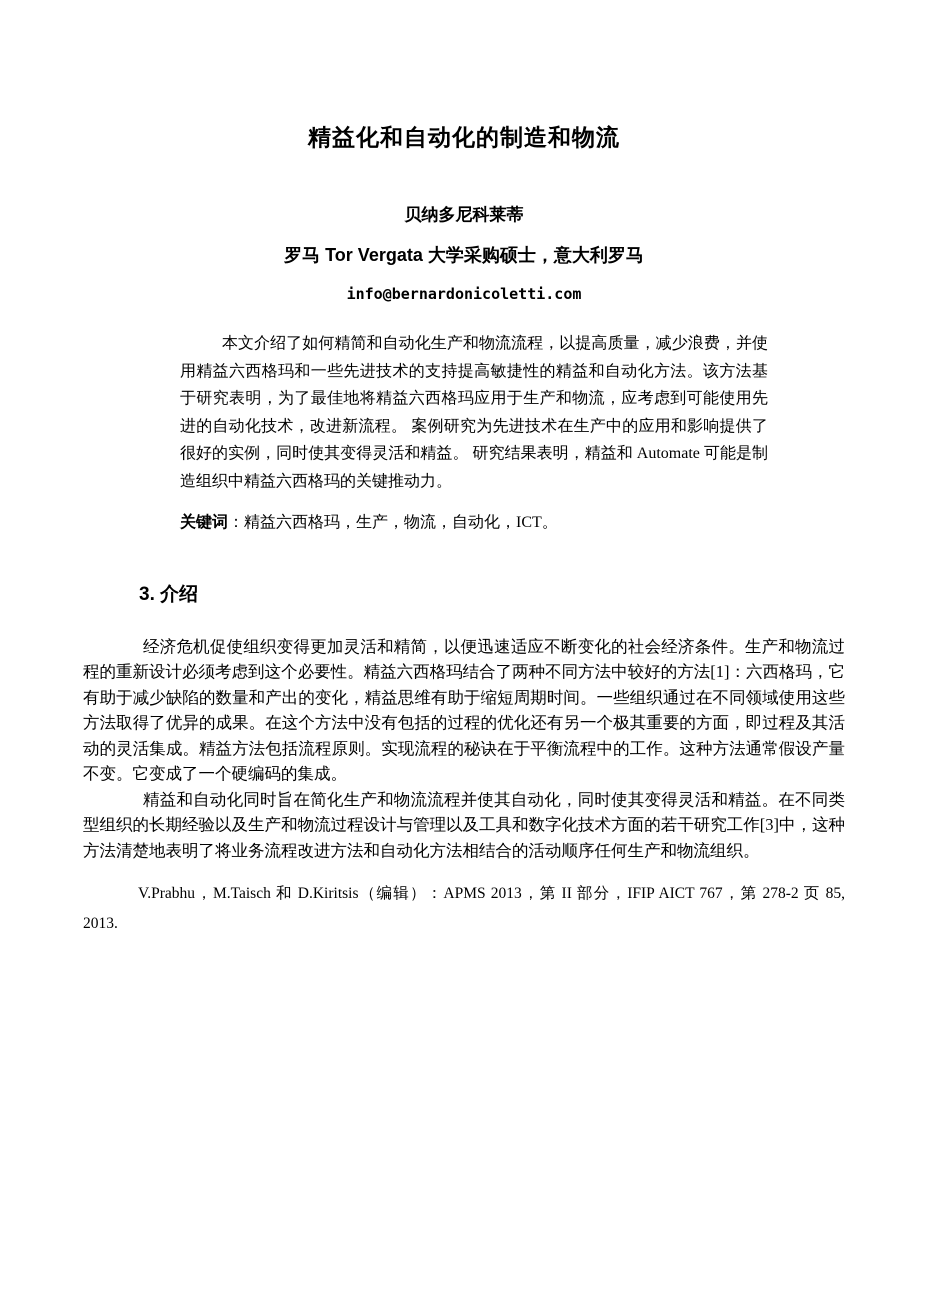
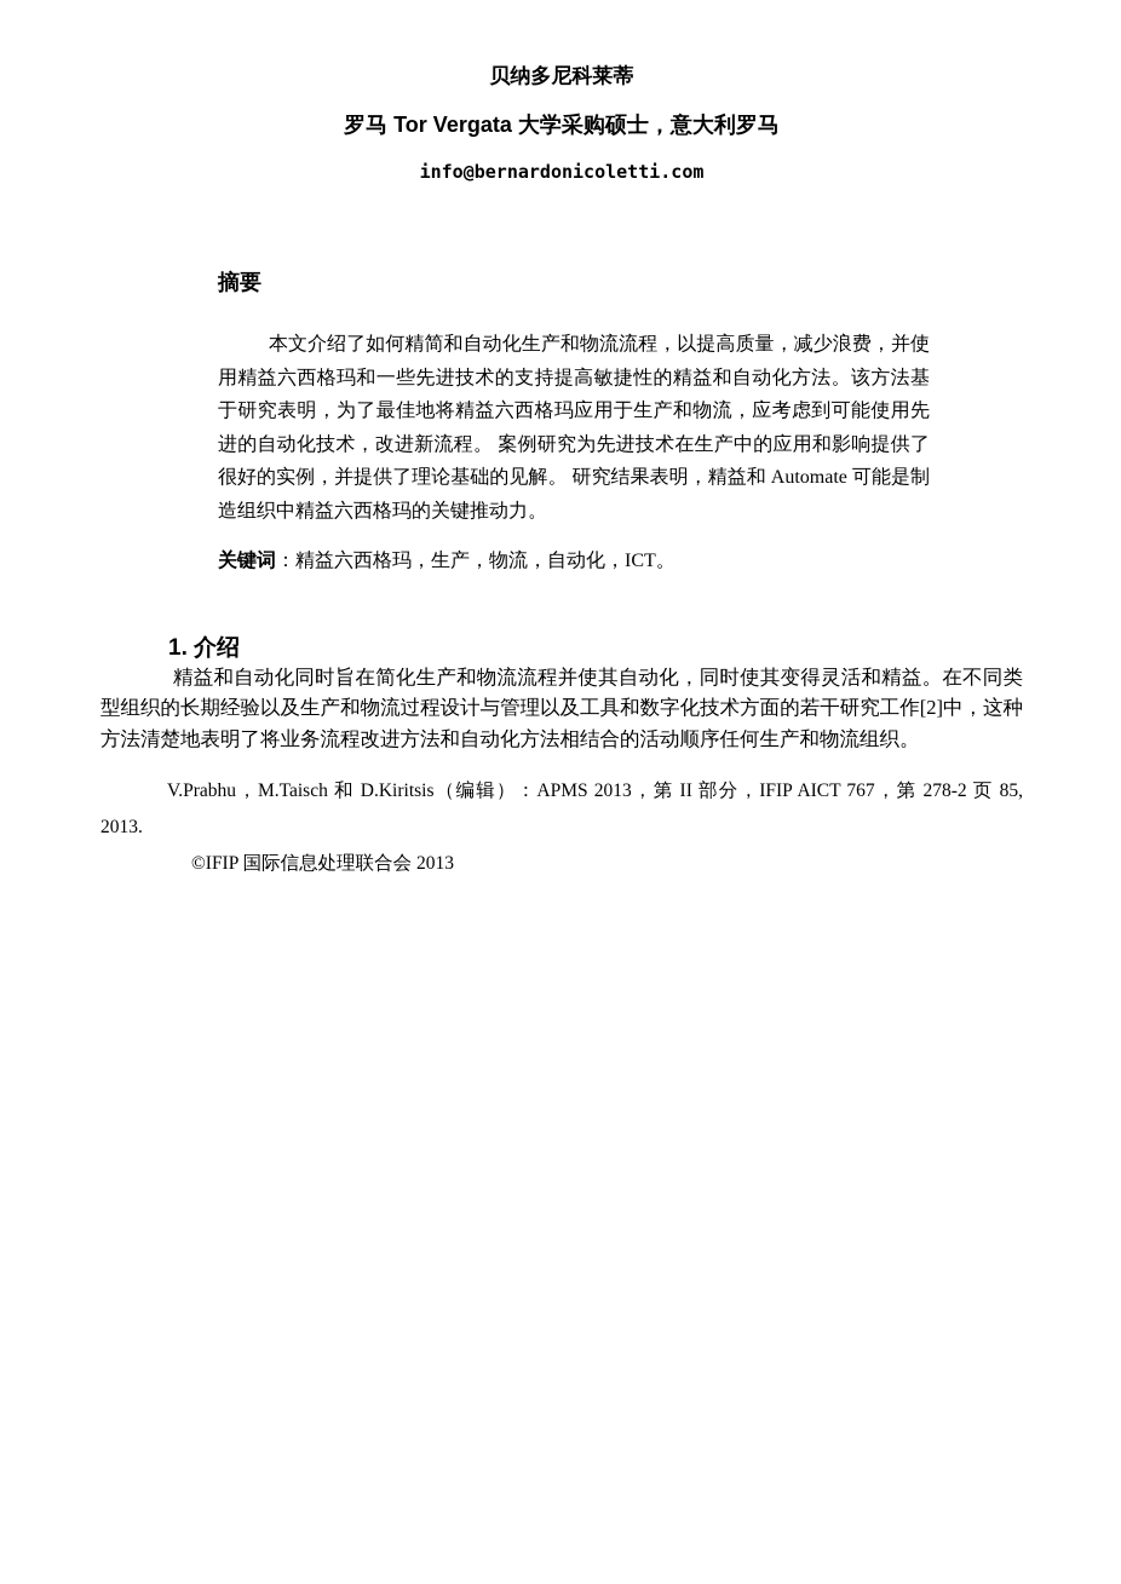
- 精益化和自动化的制造和物流
  贝纳多尼科莱蒂
  罗马 Tor Vergata 大学采购硕士，意大利罗马
  info@bernardonicoletti.com
+ 摘要
- 本文介绍了如何精简和自动化生产和物流流程，以提高质量，减少浪费，并使用精益六西格玛和一些先进技术的支持提高敏捷性的精益和自动化方法。该方法基于研究表明，为了最佳地将精益六西格玛应用于生产和物流，应考虑到可能使用先进的自动化技术，改进新流程。 案例研究为先进技术在生产中的应用和影响提供了很好的实例，同时使其变得灵活和精益。 研究结果表明，精益和 Automate 可能是制造组织中精益六西格玛的关键推动力。
+ 本文介绍了如何精简和自动化生产和物流流程，以提高质量，减少浪费，并使用精益六西格玛和一些先进技术的支持提高敏捷性的精益和自动化方法。该方法基于研究表明，为了最佳地将精益六西格玛应用于生产和物流，应考虑到可能使用先进的自动化技术，改进新流程。 案例研究为先进技术在生产中的应用和影响提供了很好的实例，并提供了理论基础的见解。 研究结果表明，精益和 Automate 可能是制造组织中精益六西格玛的关键推动力。
  关键词：精益六西格玛，生产，物流，自动化，ICT。
- 3. 介绍
+ 1. 介绍
- 经济危机促使组织变得更加灵活和精简，以便迅速适应不断变化的社会经济条件。生产和物流过程的重新设计必须考虑到这个必要性。精益六西格玛结合了两种不同方法中较好的方法[1]：六西格玛，它有助于减少缺陷的数量和产出的变化，精益思维有助于缩短周期时间。一些组织通过在不同领域使用这些方法取得了优异的成果。在这个方法中没有包括的过程的优化还有另一个极其重要的方面，即过程及其活动的灵活集成。精益方法包括流程原则。实现流程的秘诀在于平衡流程中的工作。这种方法通常假设产量不变。它变成了一个硬编码的集成。
- 精益和自动化同时旨在简化生产和物流流程并使其自动化，同时使其变得灵活和精益。在不同类型组织的长期经验以及生产和物流过程设计与管理以及工具和数字化技术方面的若干研究工作[3]中，这种方法清楚地表明了将业务流程改进方法和自动化方法相结合的活动顺序任何生产和物流组织。
+ 精益和自动化同时旨在简化生产和物流流程并使其自动化，同时使其变得灵活和精益。在不同类型组织的长期经验以及生产和物流过程设计与管理以及工具和数字化技术方面的若干研究工作[2]中，这种方法清楚地表明了将业务流程改进方法和自动化方法相结合的活动顺序任何生产和物流组织。
  V.Prabhu，M.Taisch 和 D.Kiritsis（编辑）：APMS 2013，第 II 部分，IFIP AICT 767，第 278-2 页 85, 2013.
+ ©IFIP 国际信息处理联合会 2013
